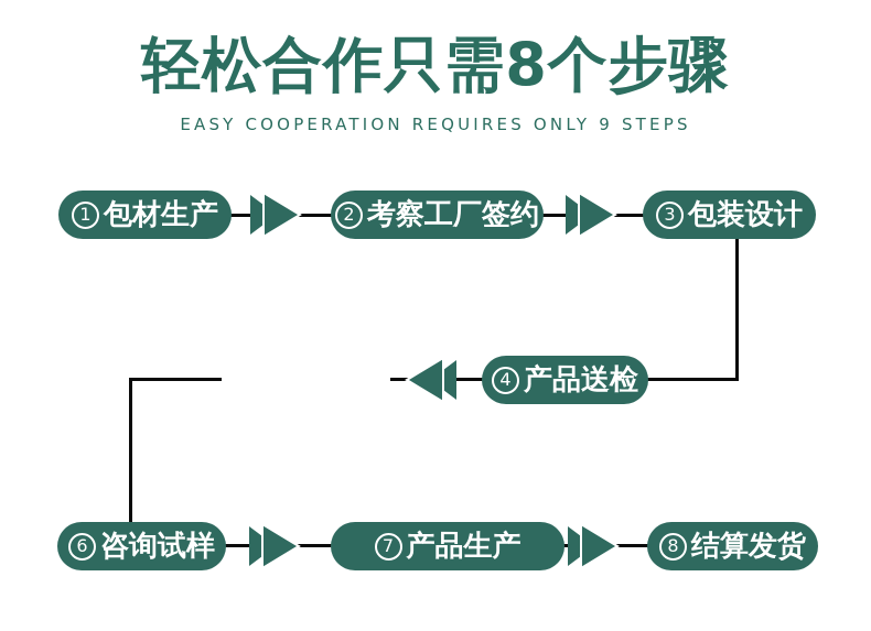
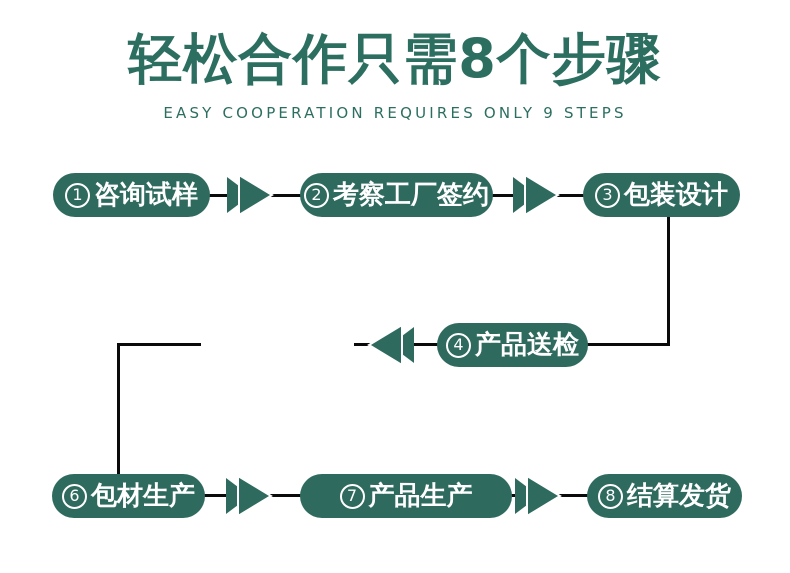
  轻松合作只需8个步骤
  EASY COOPERATION REQUIRES ONLY 9 STEPS
  1
- 包材生产
+ 咨询试样
  2
  考察工厂签约
  3
  包装设计
  4
  产品送检
  6
- 咨询试样
+ 包材生产
  7
  产品生产
  8
  结算发货
